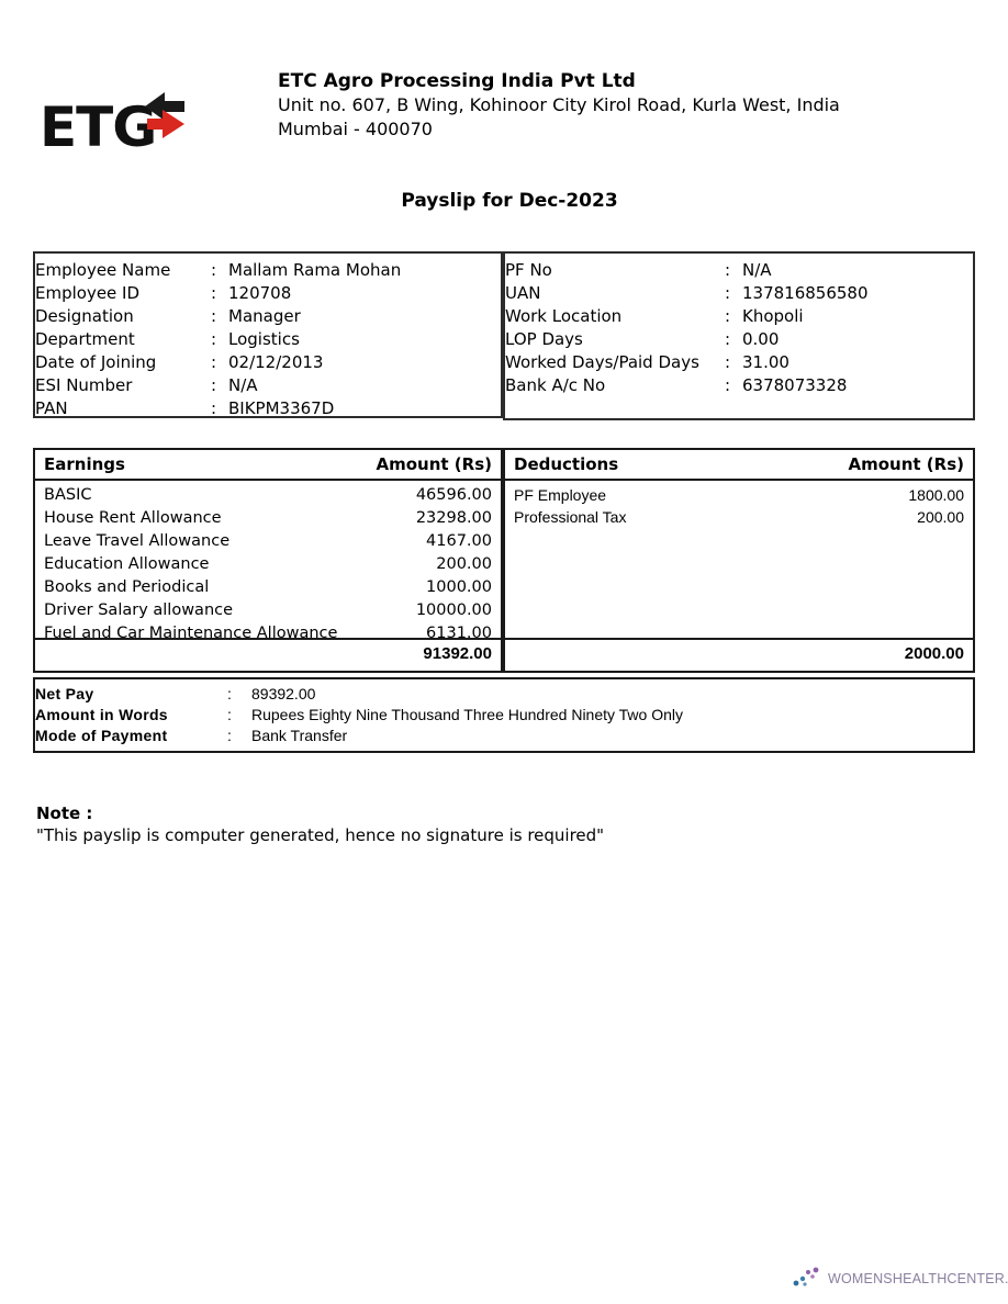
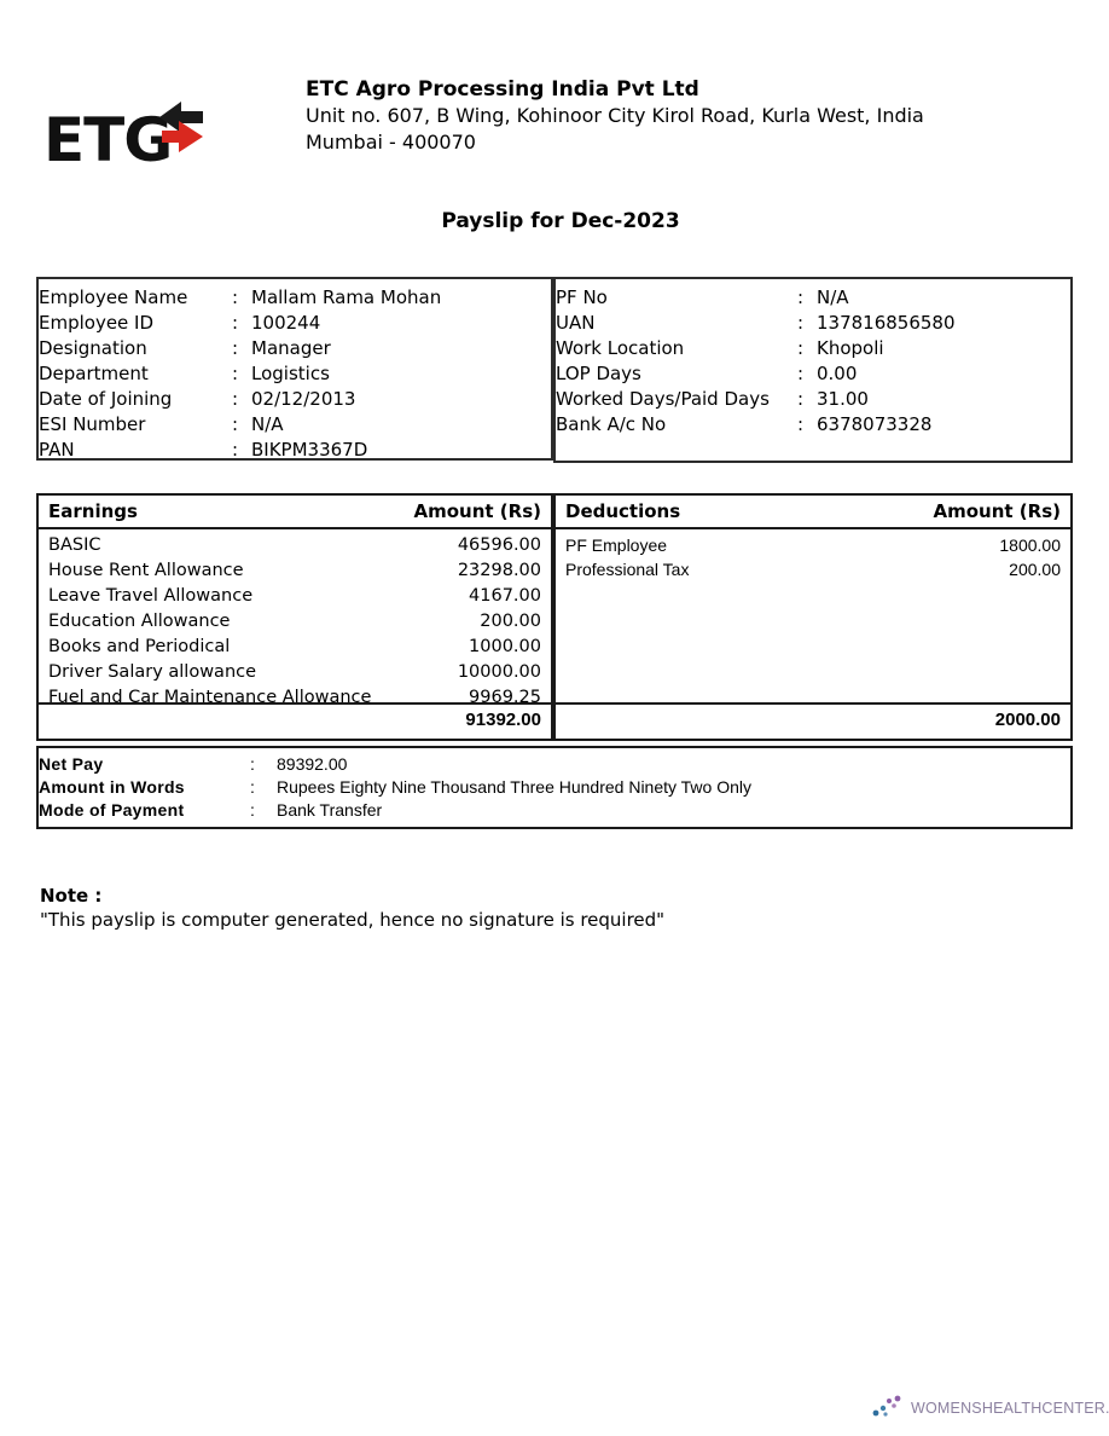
  ETG
  ETC Agro Processing India Pvt Ltd
  Unit no. 607, B Wing, Kohinoor City Kirol Road, Kurla West, India
  Mumbai - 400070
  Payslip for Dec-2023
  Employee Name	:	Mallam Rama Mohan
- Employee ID	:	120708
+ Employee ID	:	100244
  Designation	:	Manager
  Department	:	Logistics
  Date of Joining	:	02/12/2013
  ESI Number	:	N/A
  PAN	:	BIKPM3367D
  PF No	:	N/A
  UAN	:	137816856580
  Work Location	:	Khopoli
  LOP Days	:	0.00
  Worked Days/Paid Days	:	31.00
  Bank A/c No	:	6378073328
  Earnings
  Amount (Rs)
  BASIC
  46596.00
  House Rent Allowance
  23298.00
  Leave Travel Allowance
  4167.00
  Education Allowance
  200.00
  Books and Periodical
  1000.00
  Driver Salary allowance
  10000.00
  Fuel and Car Maintenance Allowance
- 6131.00
+ 9969.25
  91392.00
  Deductions
  Amount (Rs)
  PF Employee
  1800.00
  Professional Tax
  200.00
  2000.00
  Net Pay	:	89392.00
  Amount in Words	:	Rupees Eighty Nine Thousand Three Hundred Ninety Two Only
  Mode of Payment	:	Bank Transfer
  Note :
  "This payslip is computer generated, hence no signature is required"
  WOMENSHEALTHCENTER.
